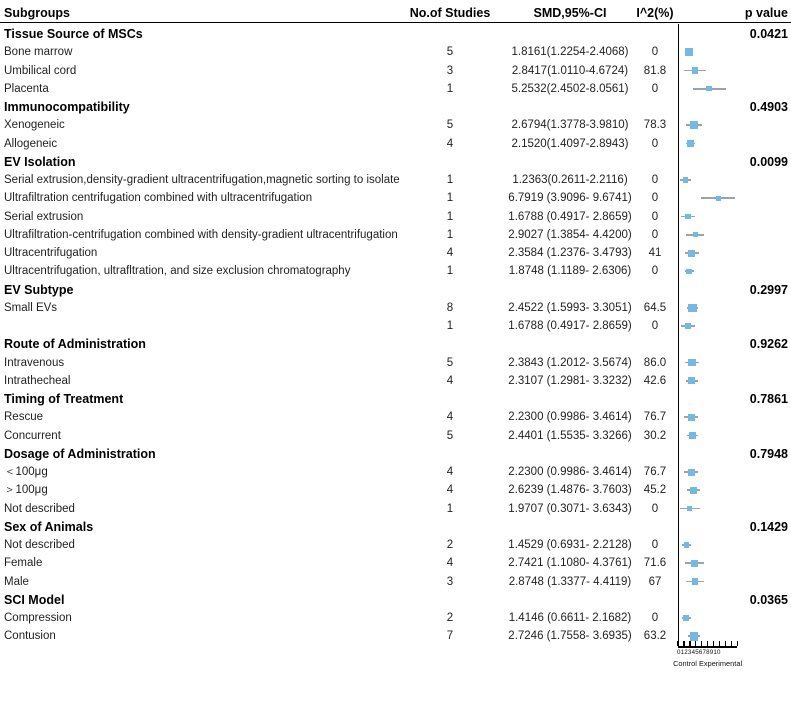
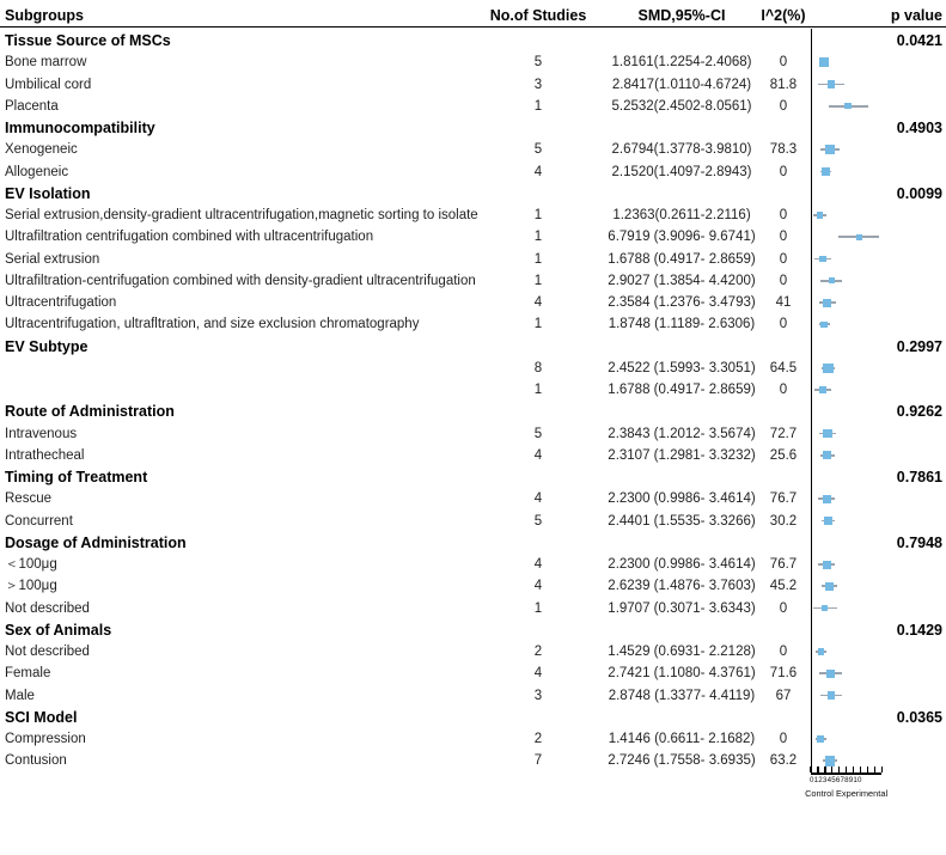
  Subgroups
  No.of Studies
  SMD,95%-CI
  I^2(%)
  p value
  Tissue Source of MSCs
  0.0421
  Bone marrow
  5
  1.8161(1.2254-2.4068)
  0
  Umbilical cord
  3
  2.8417(1.0110-4.6724)
  81.8
  Placenta
  1
  5.2532(2.4502-8.0561)
  0
  Immunocompatibility
  0.4903
  Xenogeneic
  5
  2.6794(1.3778-3.9810)
  78.3
  Allogeneic
  4
  2.1520(1.4097-2.8943)
  0
  EV Isolation
  0.0099
  Serial extrusion,density-gradient ultracentrifugation,magnetic sorting to isolate
  1
  1.2363(0.2611-2.2116)
  0
  Ultrafiltration centrifugation combined with ultracentrifugation
  1
  6.7919 (3.9096- 9.6741)
  0
  Serial extrusion
  1
  1.6788 (0.4917- 2.8659)
  0
  Ultrafiltration-centrifugation combined with density-gradient ultracentrifugation
  1
  2.9027 (1.3854- 4.4200)
  0
  Ultracentrifugation
  4
  2.3584 (1.2376- 3.4793)
  41
  Ultracentrifugation, ultrafltration, and size exclusion chromatography
  1
  1.8748 (1.1189- 2.6306)
  0
  EV Subtype
  0.2997
- Small EVs
  8
  2.4522 (1.5993- 3.3051)
  64.5
  1
  1.6788 (0.4917- 2.8659)
  0
  Route of Administration
  0.9262
  Intravenous
  5
  2.3843 (1.2012- 3.5674)
- 86.0
+ 72.7
  Intrathecheal
  4
  2.3107 (1.2981- 3.3232)
- 42.6
+ 25.6
  Timing of Treatment
  0.7861
  Rescue
  4
  2.2300 (0.9986- 3.4614)
  76.7
  Concurrent
  5
  2.4401 (1.5535- 3.3266)
  30.2
  Dosage of Administration
  0.7948
  ＜100μg
  4
  2.2300 (0.9986- 3.4614)
  76.7
  ＞100μg
  4
  2.6239 (1.4876- 3.7603)
  45.2
  Not described
  1
  1.9707 (0.3071- 3.6343)
  0
  Sex of Animals
  0.1429
  Not described
  2
  1.4529 (0.6931- 2.2128)
  0
  Female
  4
  2.7421 (1.1080- 4.3761)
  71.6
  Male
  3
  2.8748 (1.3377- 4.4119)
  67
  SCI Model
  0.0365
  Compression
  2
  1.4146 (0.6611- 2.1682)
  0
  Contusion
  7
  2.7246 (1.7558- 3.6935)
  63.2
  Control Experimental
